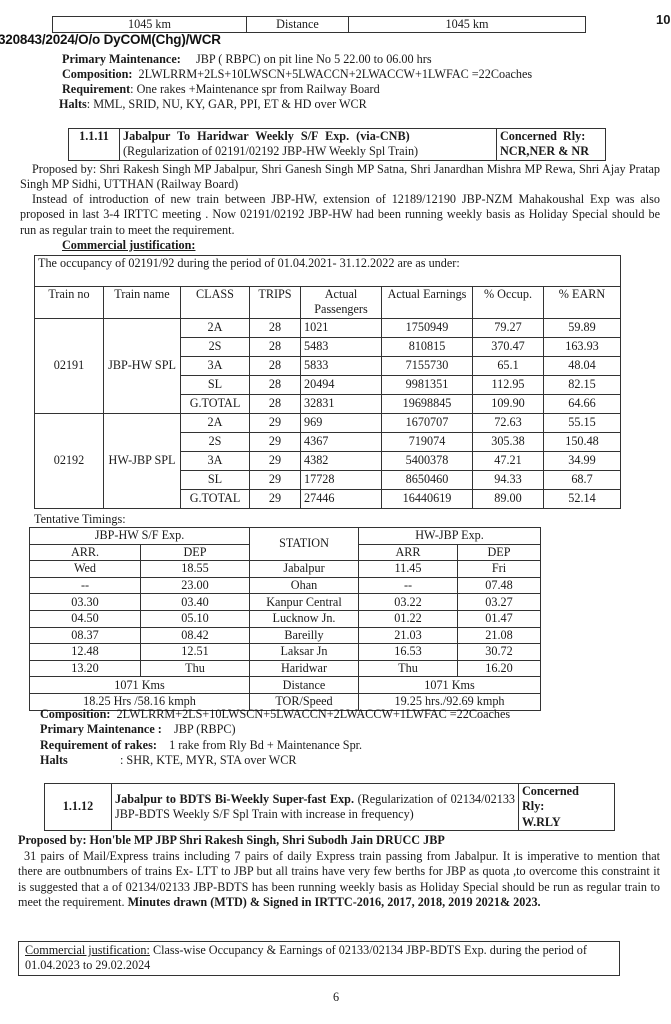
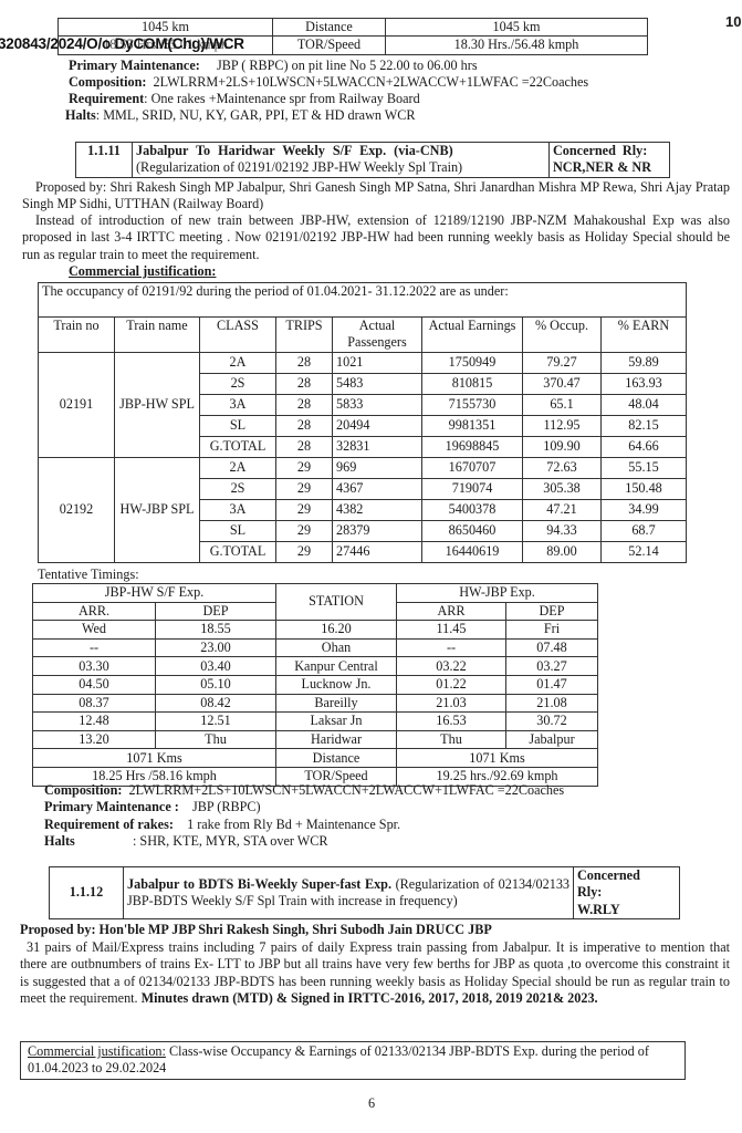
  1045 km	Distance	1045 km
+ 18.55 Hrs./55.01 kmph	TOR/Speed	18.30 Hrs./56.48 kmph
  320843/2024/O/o DyCOM(Chg)/WCR
  10
  Primary Maintenance: JBP ( RBPC) on pit line No 5 22.00 to 06.00 hrs
  Composition: 2LWLRRM+2LS+10LWSCN+5LWACCN+2LWACCW+1LWFAC =22Coaches
  Requirement: One rakes +Maintenance spr from Railway Board
- Halts: MML, SRID, NU, KY, GAR, PPI, ET & HD over WCR
+ Halts: MML, SRID, NU, KY, GAR, PPI, ET & HD drawn WCR
  1.1.11	Jabalpur To Haridwar Weekly S/F Exp. (via-CNB)	Concerned Rly:
  (Regularization of 02191/02192 JBP-HW Weekly Spl Train)	NCR,NER & NR
  Proposed by: Shri Rakesh Singh MP Jabalpur, Shri Ganesh Singh MP Satna, Shri Janardhan Mishra MP Rewa, Shri Ajay Pratap Singh MP Sidhi, UTTHAN (Railway Board)
  Instead of introduction of new train between JBP-HW, extension of 12189/12190 JBP-NZM Mahakoushal Exp was also proposed in last 3-4 IRTTC meeting . Now 02191/02192 JBP-HW had been running weekly basis as Holiday Special should be run as regular train to meet the requirement.
  Commercial justification:
  The occupancy of 02191/92 during the period of 01.04.2021- 31.12.2022 are as under:
  Train no	Train name	CLASS	TRIPS	Actual Passengers	Actual Earnings	% Occup.	% EARN
  02191	JBP-HW SPL	2A	28	1021	1750949	79.27	59.89
  2S	28	5483	810815	370.47	163.93
  3A	28	5833	7155730	65.1	48.04
  SL	28	20494	9981351	112.95	82.15
  G.TOTAL	28	32831	19698845	109.90	64.66
  02192	HW-JBP SPL	2A	29	969	1670707	72.63	55.15
  2S	29	4367	719074	305.38	150.48
  3A	29	4382	5400378	47.21	34.99
- SL	29	17728	8650460	94.33	68.7
+ SL	29	28379	8650460	94.33	68.7
  G.TOTAL	29	27446	16440619	89.00	52.14
  Tentative Timings:
  JBP-HW S/F Exp.	STATION	HW-JBP Exp.
  ARR.	DEP	ARR	DEP
- Wed	18.55	Jabalpur	11.45	Fri
+ Wed	18.55	16.20	11.45	Fri
  --	23.00	Ohan	--	07.48
  03.30	03.40	Kanpur Central	03.22	03.27
  04.50	05.10	Lucknow Jn.	01.22	01.47
  08.37	08.42	Bareilly	21.03	21.08
  12.48	12.51	Laksar Jn	16.53	30.72
- 13.20	Thu	Haridwar	Thu	16.20
+ 13.20	Thu	Haridwar	Thu	Jabalpur
  1071 Kms	Distance	1071 Kms
  18.25 Hrs /58.16 kmph	TOR/Speed	19.25 hrs./92.69 kmph
  Composition: 2LWLRRM+2LS+10LWSCN+5LWACCN+2LWACCW+1LWFAC =22Coaches
  Primary Maintenance : JBP (RBPC)
  Requirement of rakes: 1 rake from Rly Bd + Maintenance Spr.
  Halts : SHR, KTE, MYR, STA over WCR
  1.1.12	Jabalpur to BDTS Bi-Weekly Super-fast Exp. (Regularization of 02134/02133 JBP-BDTS Weekly S/F Spl Train with increase in frequency)	Concerned Rly: W.RLY
  Proposed by: Hon'ble MP JBP Shri Rakesh Singh, Shri Subodh Jain DRUCC JBP
  31 pairs of Mail/Express trains including 7 pairs of daily Express train passing from Jabalpur. It is imperative to mention that there are outbnumbers of trains Ex- LTT to JBP but all trains have very few berths for JBP as quota ,to overcome this constraint it is suggested that a of 02134/02133 JBP-BDTS has been running weekly basis as Holiday Special should be run as regular train to meet the requirement. Minutes drawn (MTD) & Signed in IRTTC-2016, 2017, 2018, 2019 2021& 2023.
  Commercial justification: Class-wise Occupancy & Earnings of 02133/02134 JBP-BDTS Exp. during the period of 01.04.2023 to 29.02.2024
  6
